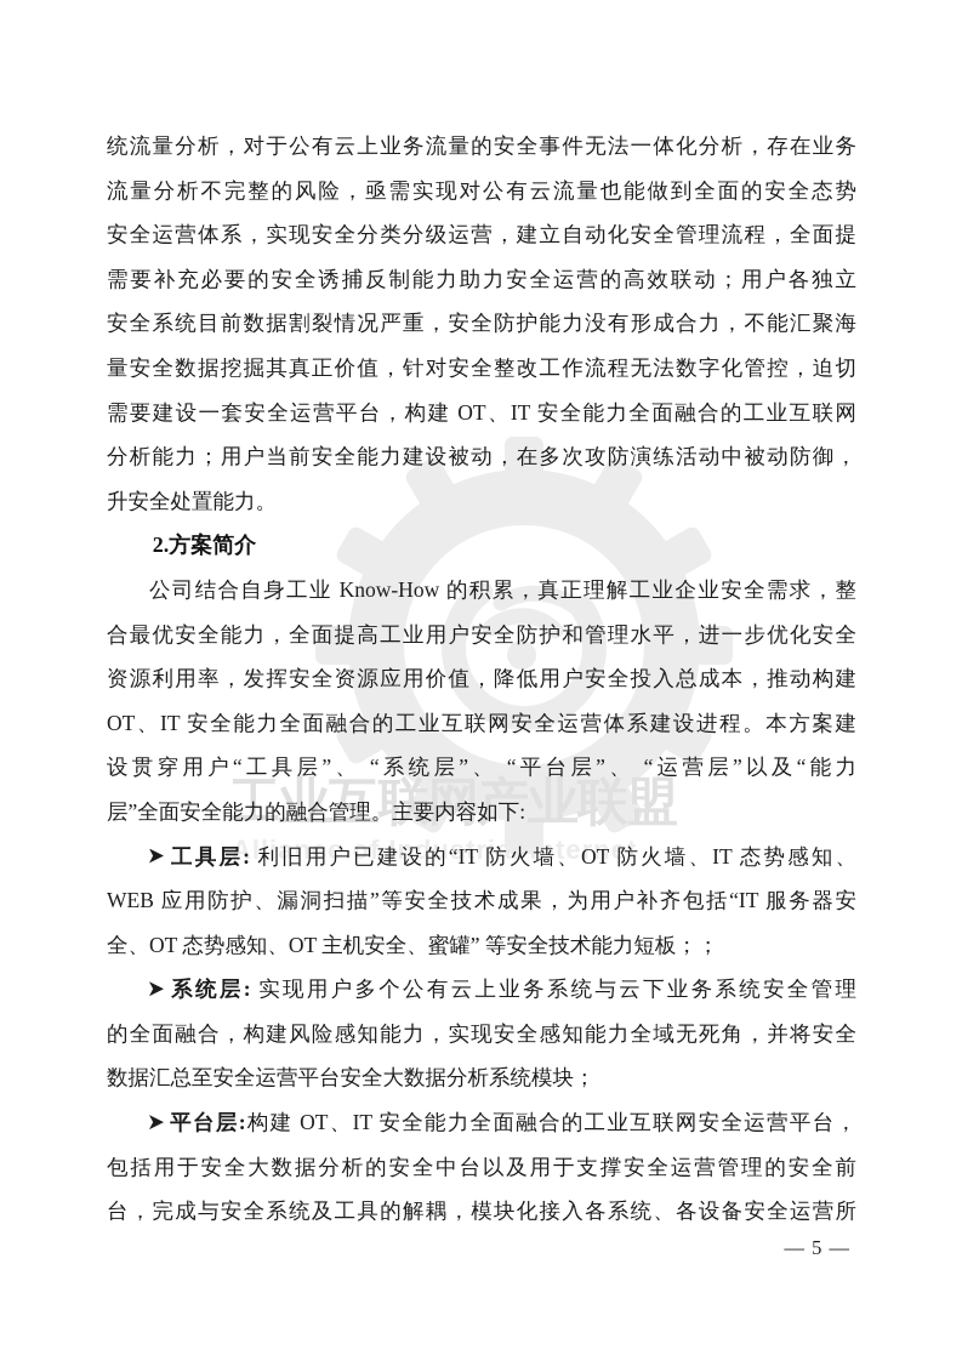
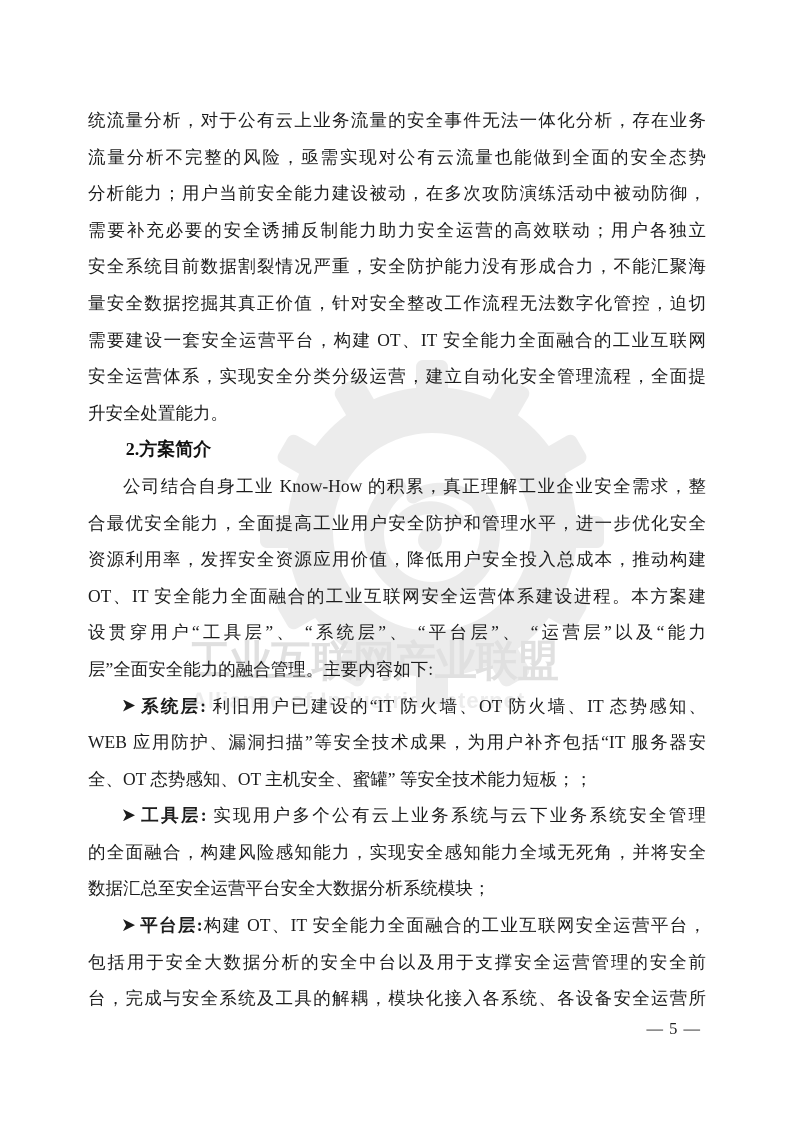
  工业互联网产业联盟
  Alliance of Industrial Internet
  统流量分析，对于公有云上业务流量的安全事件无法一体化分析，存在业务
  流量分析不完整的风险，亟需实现对公有云流量也能做到全面的安全态势
- 安全运营体系，实现安全分类分级运营，建立自动化安全管理流程，全面提
+ 分析能力；用户当前安全能力建设被动，在多次攻防演练活动中被动防御，
  需要补充必要的安全诱捕反制能力助力安全运营的高效联动；用户各独立
  安全系统目前数据割裂情况严重，安全防护能力没有形成合力，不能汇聚海
  量安全数据挖掘其真正价值，针对安全整改工作流程无法数字化管控，迫切
  需要建设一套安全运营平台，构建 OT、IT 安全能力全面融合的工业互联网
- 分析能力；用户当前安全能力建设被动，在多次攻防演练活动中被动防御，
+ 安全运营体系，实现安全分类分级运营，建立自动化安全管理流程，全面提
  升安全处置能力。
  2.方案简介
  公司结合自身工业 Know-How 的积累，真正理解工业企业安全需求，整
  合最优安全能力，全面提高工业用户安全防护和管理水平，进一步优化安全
  资源利用率，发挥安全资源应用价值，降低用户安全投入总成本，推动构建
  OT、IT 安全能力全面融合的工业互联网安全运营体系建设进程。本方案建
  设贯穿用户“工具层”、 “系统层”、 “平台层”、 “运营层”以及“能力
  层”全面安全能力的融合管理。主要内容如下:
- 工具层: 利旧用户已建设的“IT 防火墙、OT 防火墙、IT 态势感知、
+ 系统层: 利旧用户已建设的“IT 防火墙、OT 防火墙、IT 态势感知、
  WEB 应用防护、漏洞扫描”等安全技术成果，为用户补齐包括“IT 服务器安
  全、OT 态势感知、OT 主机安全、蜜罐” 等安全技术能力短板；；
- 系统层: 实现用户多个公有云上业务系统与云下业务系统安全管理
+ 工具层: 实现用户多个公有云上业务系统与云下业务系统安全管理
  的全面融合，构建风险感知能力，实现安全感知能力全域无死角，并将安全
  数据汇总至安全运营平台安全大数据分析系统模块；
  平台层:构建 OT、IT 安全能力全面融合的工业互联网安全运营平台，
  包括用于安全大数据分析的安全中台以及用于支撑安全运营管理的安全前
  台，完成与安全系统及工具的解耦，模块化接入各系统、各设备安全运营所
  — 5 —
